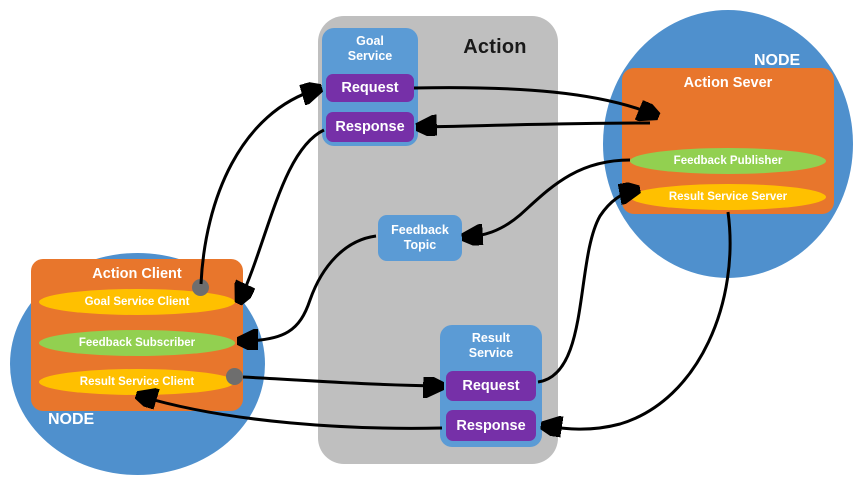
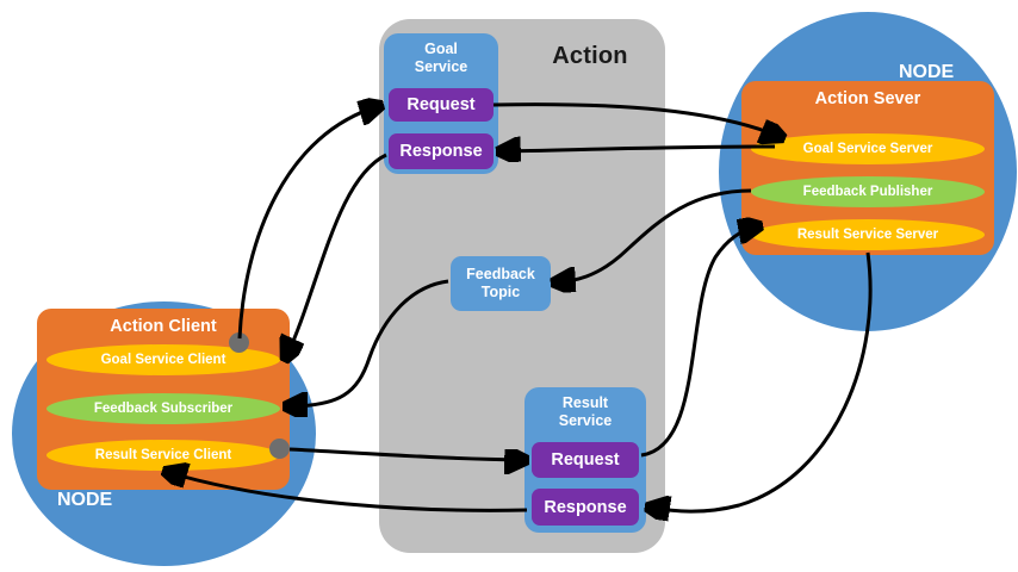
  Action
  NODE
  Action Sever
+ Goal Service Server
  Feedback Publisher
  Result Service Server
  NODE
  Action Client
  Goal Service Client
  Feedback Subscriber
  Result Service Client
  Goal
  Service
  Request
  Response
  Result
  Service
  Request
  Response
  Feedback
  Topic
